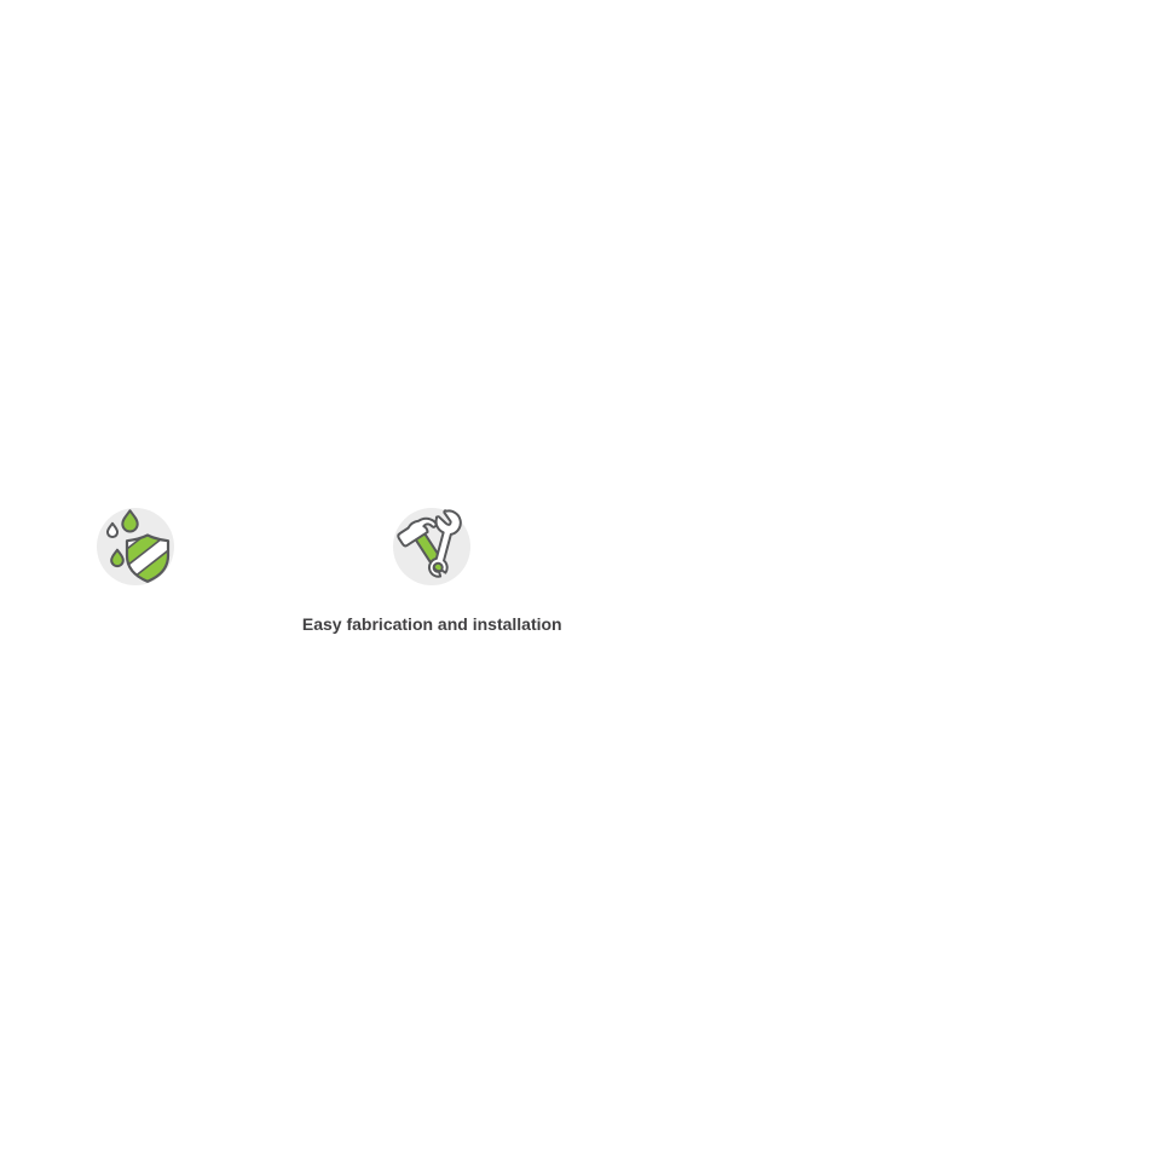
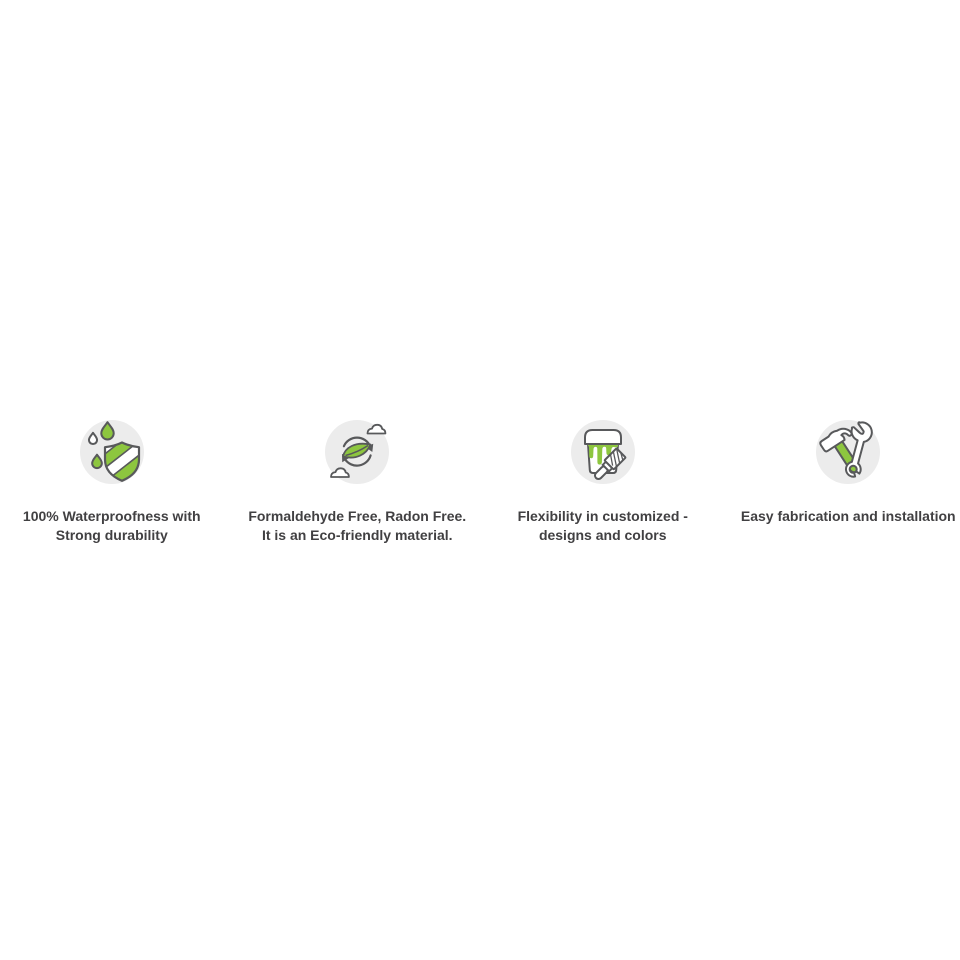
+ 100% Waterproofness with
+ Strong durability
+ Formaldehyde Free, Radon Free.
+ It is an Eco-friendly material.
+ Flexibility in customized -
+ designs and colors
  Easy fabrication and installation
